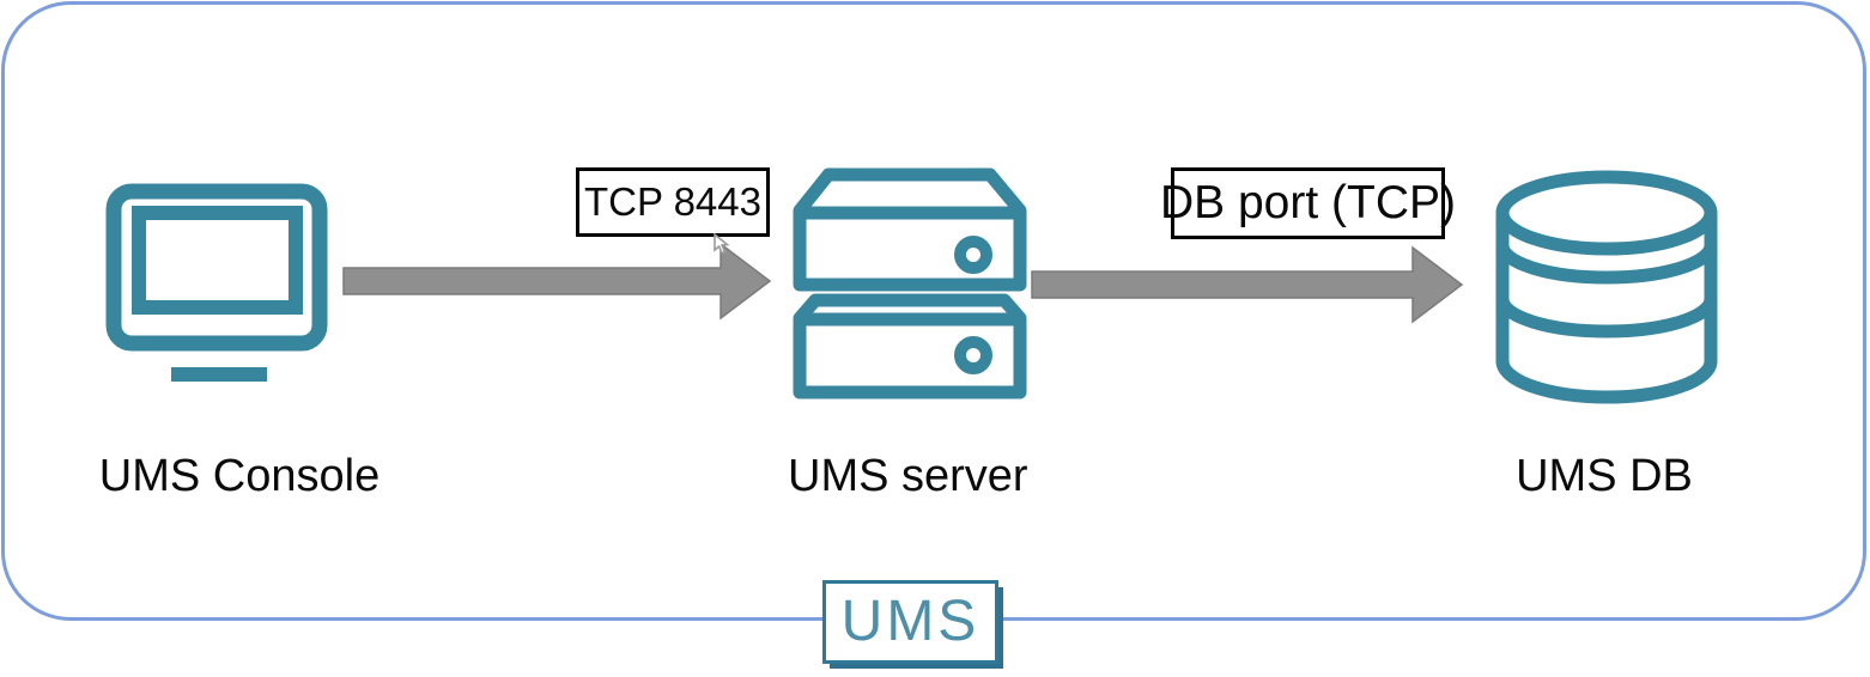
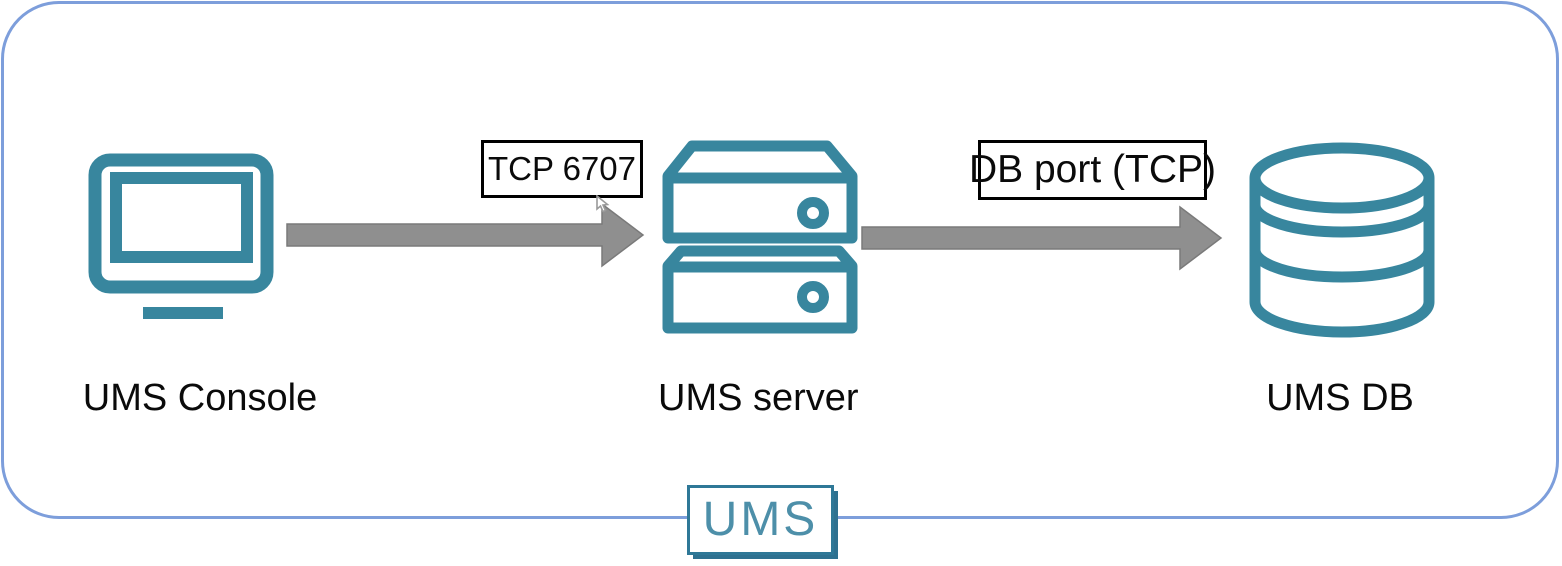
- TCP 8443
+ TCP 6707
  DB port (TCP)
  UMS Console
  UMS server
  UMS DB
  UMS
